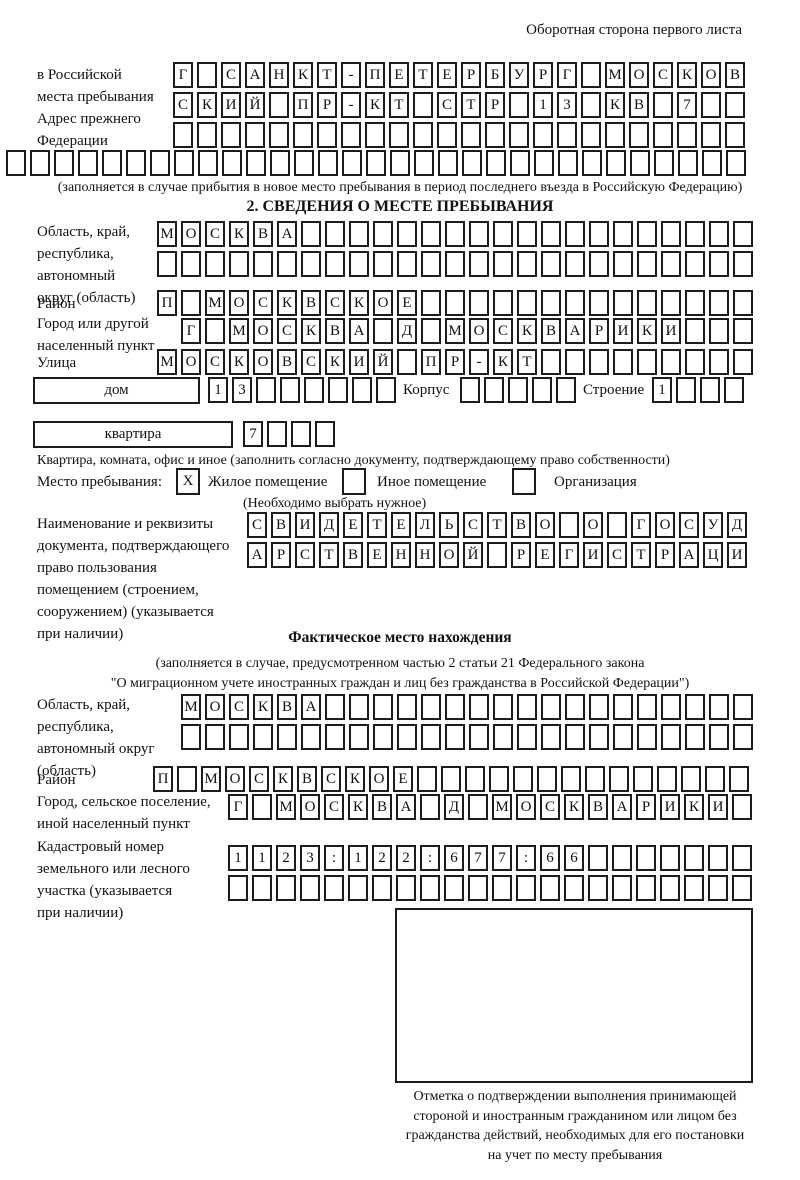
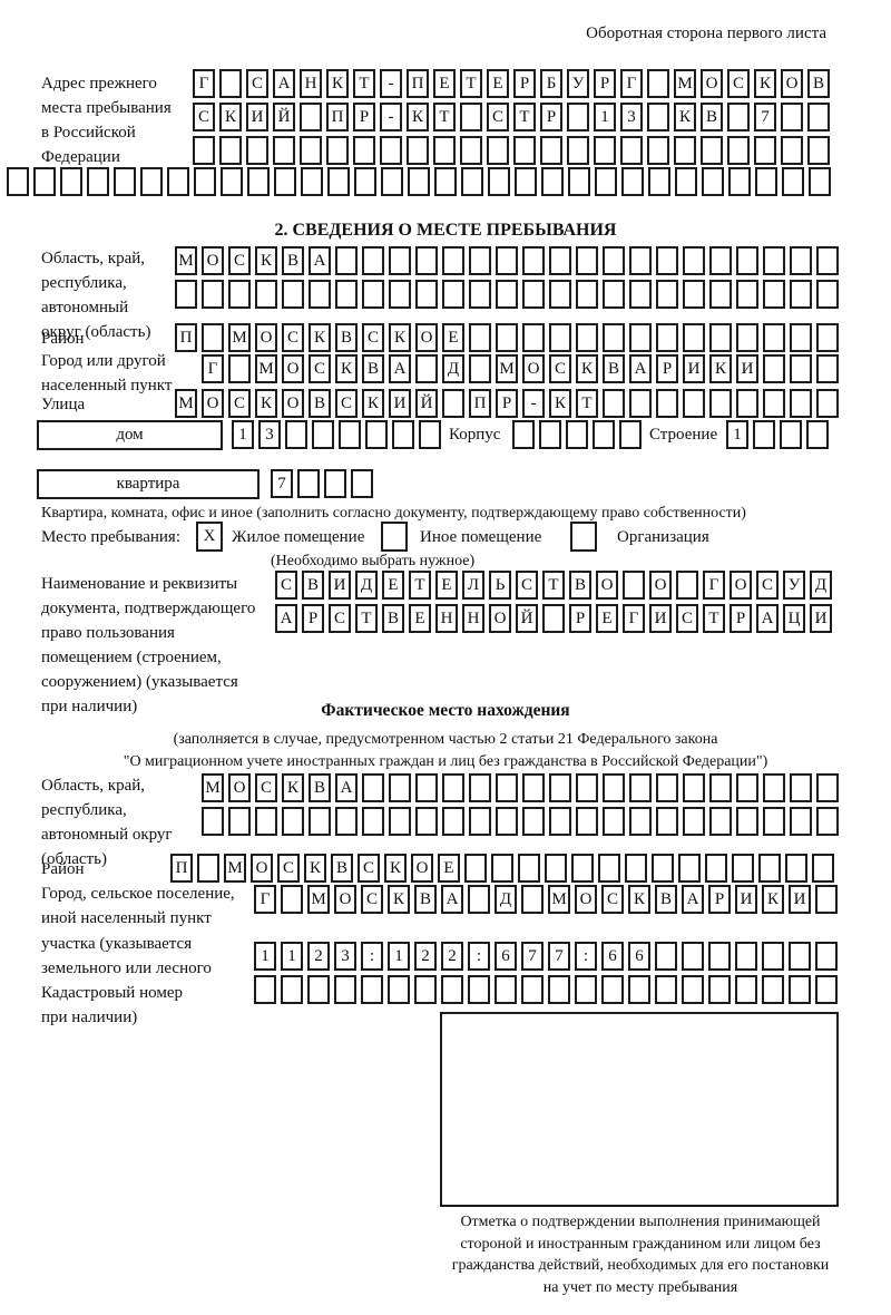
  Оборотная сторона первого листа
- в Российской
+ Адрес прежнего
  места пребывания
- Адрес прежнего
+ в Российской
  Федерации
  Г С А Н К Т - П Е Т Е Р Б У Р Г М О С К О В
  С К И Й П Р - К Т С Т Р 1 3 К В 7
- (заполняется в случае прибытия в новое место пребывания в период последнего въезда в Российскую Федерацию)
  2. СВЕДЕНИЯ О МЕСТЕ ПРЕБЫВАНИЯ
  Область, край,
  республика,
  автономный
  округ (область)
  М О С К В А
  Район
  П М О С К В С К О Е
  Город или другой
  населенный пункт
  Г М О С К В А Д М О С К В А Р И К И
  Улица
  М О С К О В С К И Й П Р - К Т
  дом
  1 3
  Корпус
  Строение
  1
  квартира
  7
  Квартира, комната, офис и иное (заполнить согласно документу, подтверждающему право собственности)
  Место пребывания:
  X
  Жилое помещение
  Иное помещение
  Организация
  (Необходимо выбрать нужное)
  Наименование и реквизиты
  документа, подтверждающего
  право пользования
  помещением (строением,
  сооружением) (указывается
  при наличии)
  С В И Д Е Т Е Л Ь С Т В О О Г О С У Д
  А Р С Т В Е Н Н О Й Р Е Г И С Т Р А Ц И
  Фактическое место нахождения
  (заполняется в случае, предусмотренном частью 2 статьи 21 Федерального закона
  "О миграционном учете иностранных граждан и лиц без гражданства в Российской Федерации")
  Область, край,
  республика,
  автономный округ
  (область)
  М О С К В А
  Район
  П М О С К В С К О Е
  Город, сельское поселение,
  иной населенный пункт
  Г М О С К В А Д М О С К В А Р И К И
- Кадастровый номер
+ участка (указывается
  земельного или лесного
- участка (указывается
+ Кадастровый номер
  при наличии)
  1 1 2 3 : 1 2 2 : 6 7 7 : 6 6
  Отметка о подтверждении выполнения принимающей
  стороной и иностранным гражданином или лицом без
  гражданства действий, необходимых для его постановки
  на учет по месту пребывания
